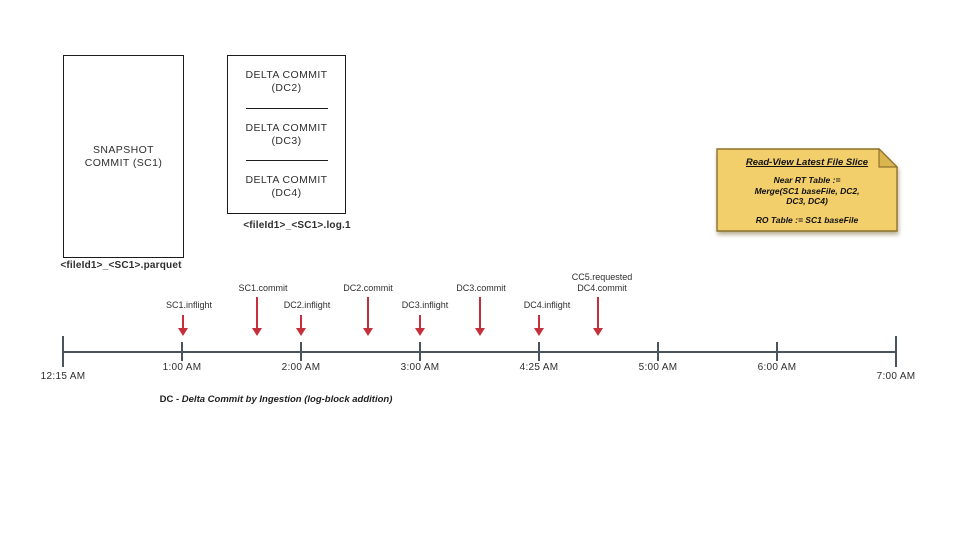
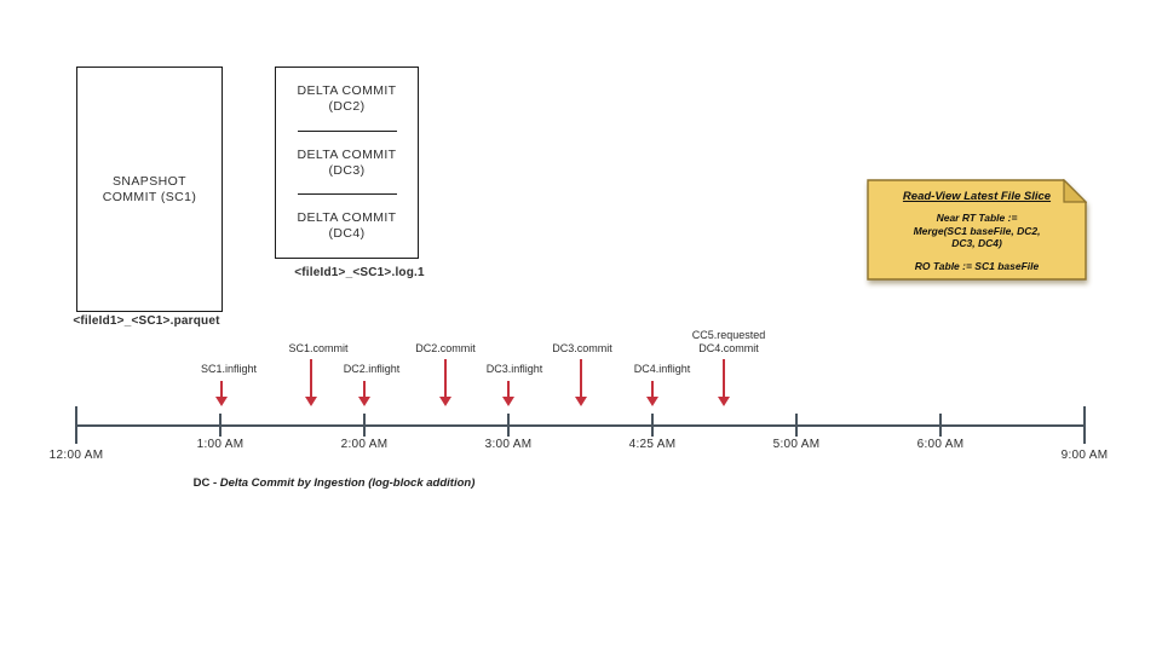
  SNAPSHOT
  COMMIT (SC1)
  <fileId1>_<SC1>.parquet
  DELTA COMMIT
  (DC2)
  DELTA COMMIT
  (DC3)
  DELTA COMMIT
  (DC4)
  <fileId1>_<SC1>.log.1
  Read-View Latest File Slice
  Near RT Table :=
  Merge(SC1 baseFile, DC2,
  DC3, DC4)
  RO Table := SC1 baseFile
- 12:15 AM
+ 12:00 AM
  1:00 AM
  2:00 AM
  3:00 AM
  4:25 AM
  5:00 AM
  6:00 AM
- 7:00 AM
+ 9:00 AM
  SC1.inflight
  SC1.commit
  DC2.inflight
  DC2.commit
  DC3.inflight
  DC3.commit
  DC4.inflight
  CC5.requested
  DC4.commit
  DC - Delta Commit by Ingestion (log-block addition)
